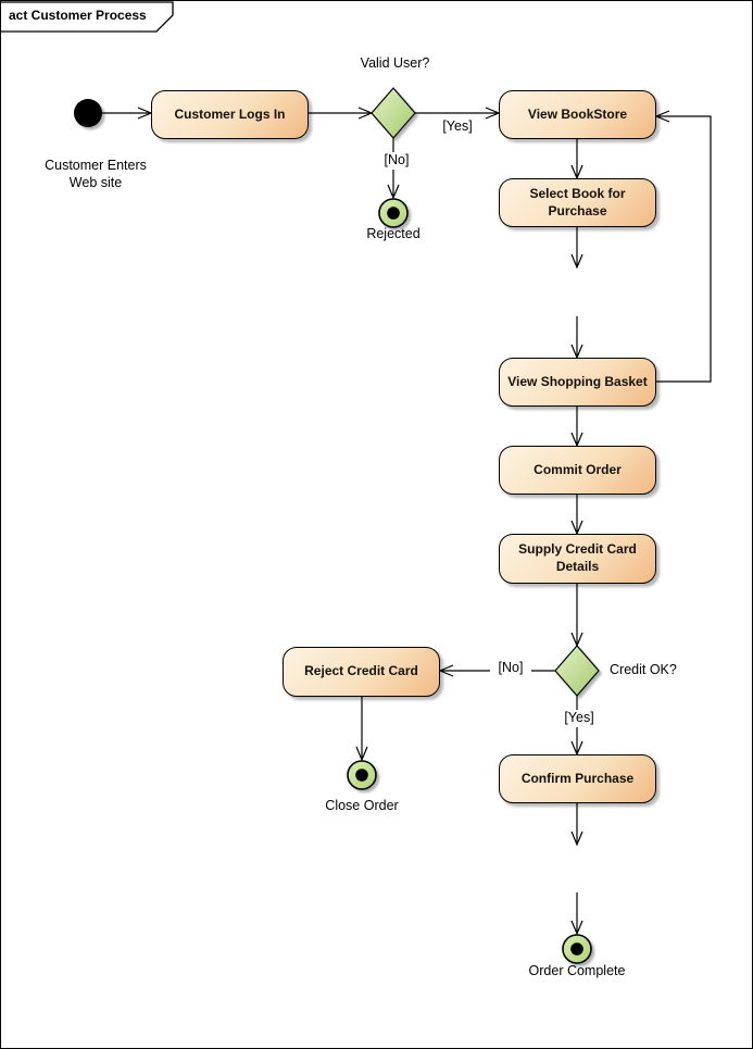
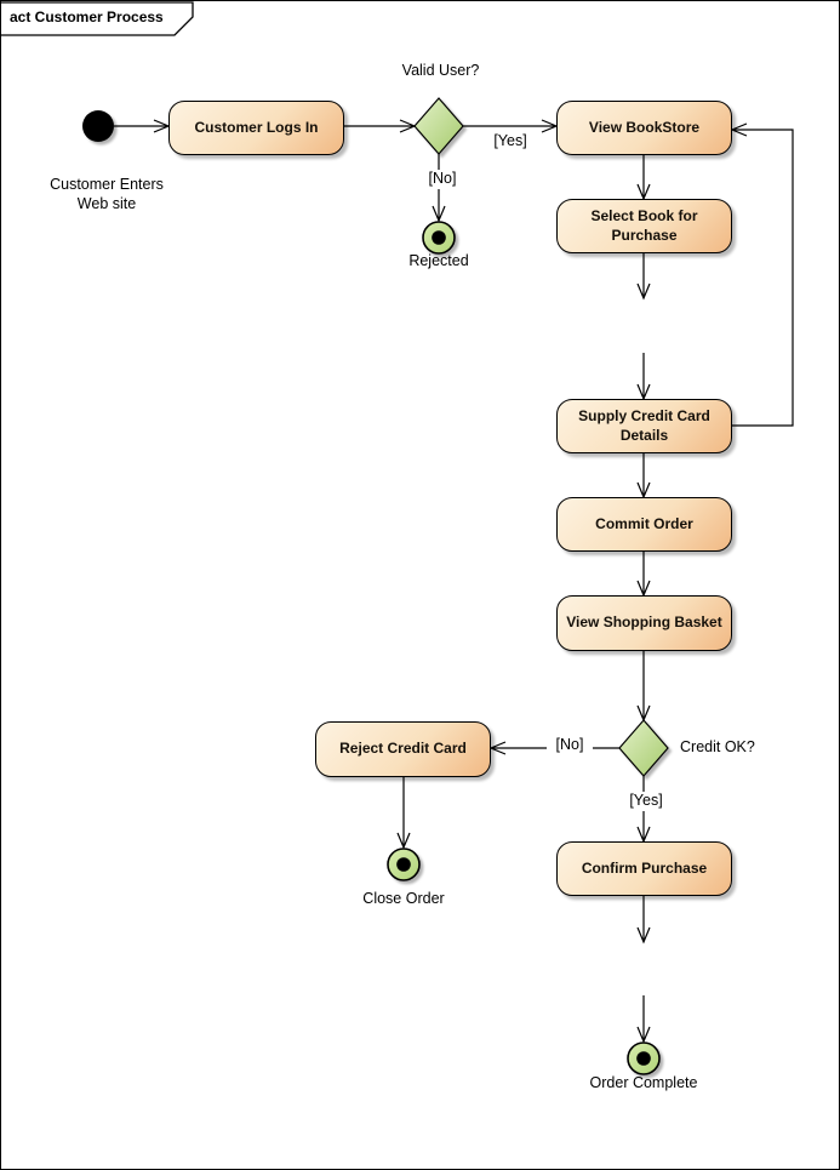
  act Customer Process
  Customer Logs In
  View BookStore
  Select Book for Purchase
- View Shopping Basket
+ Supply Credit Card Details
  Commit Order
- Supply Credit Card Details
+ View Shopping Basket
  Reject Credit Card
  Confirm Purchase
  Customer Enters
  Web site
  Valid User?
  Credit OK?
  [Yes]
  [No]
  [No]
  [Yes]
  Rejected
  Close Order
  Order Complete
